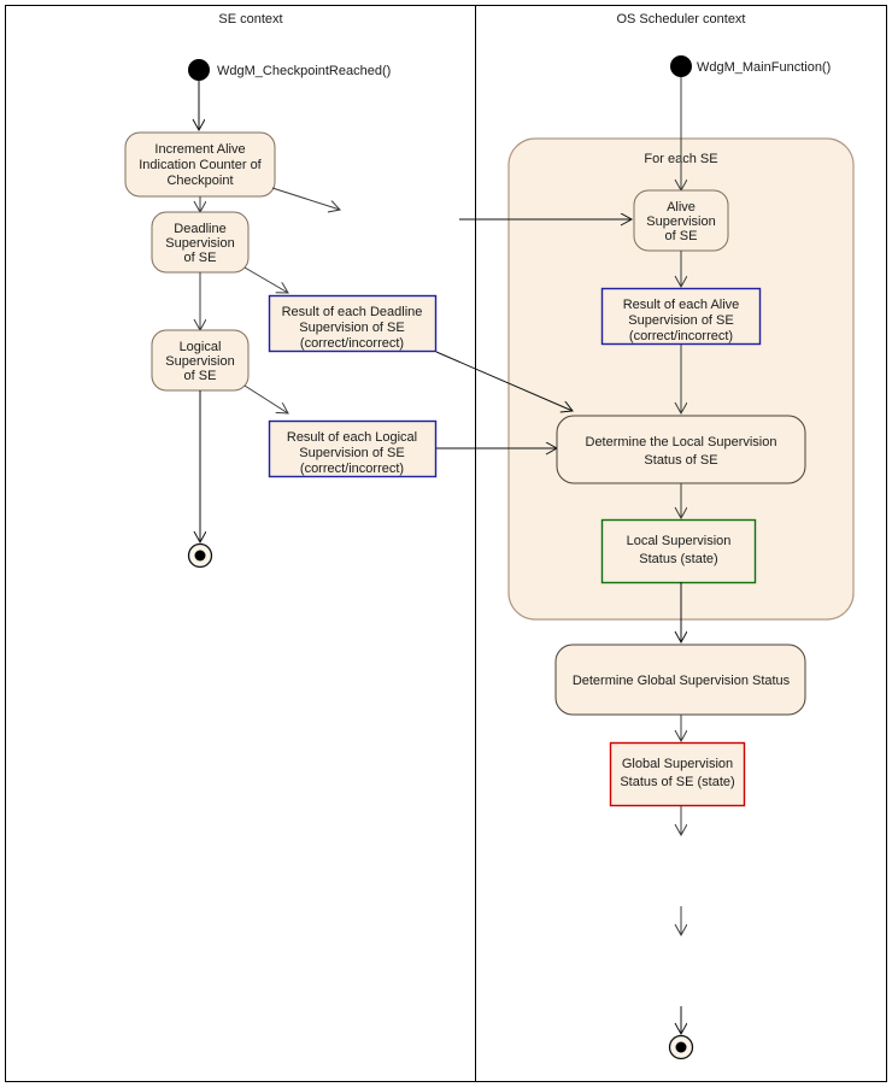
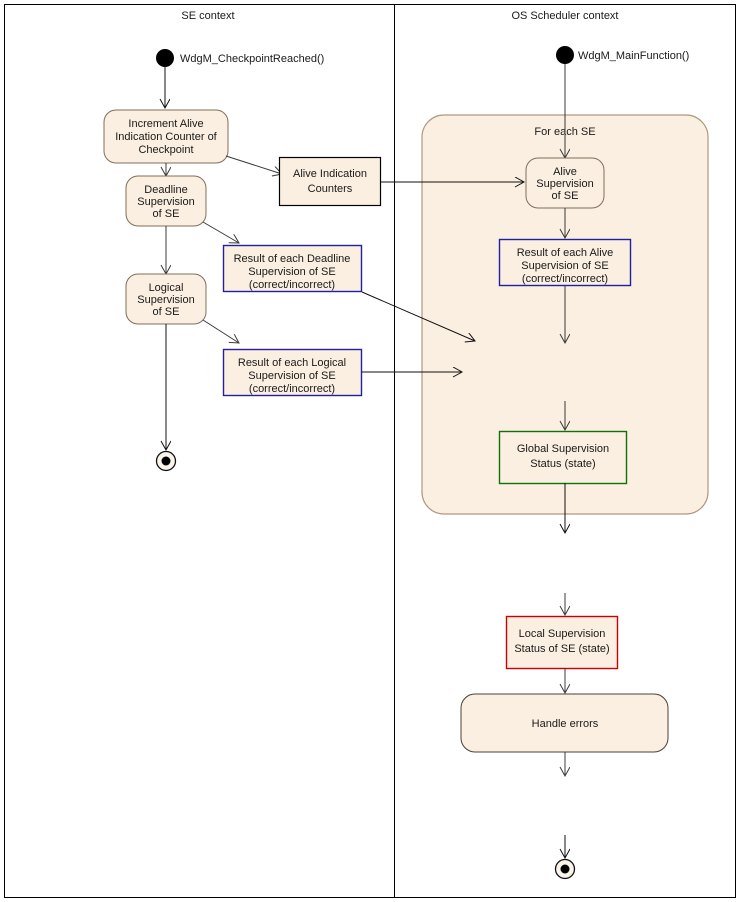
  SE context
  OS Scheduler context
  For each SE
  WdgM_CheckpointReached()
  Increment Alive
  Indication Counter of
  Checkpoint
  Deadline
  Supervision
  of SE
  Logical
  Supervision
  of SE
+ Alive Indication
+ Counters
  Result of each Deadline
  Supervision of SE
  (correct/incorrect)
  Result of each Logical
  Supervision of SE
  (correct/incorrect)
  WdgM_MainFunction()
  Alive
  Supervision
  of SE
  Result of each Alive
  Supervision of SE
  (correct/incorrect)
- Determine the Local Supervision
- Status of SE
- Local Supervision
+ Global Supervision
  Status (state)
- Determine Global Supervision Status
- Global Supervision
+ Local Supervision
  Status of SE (state)
+ Handle errors
